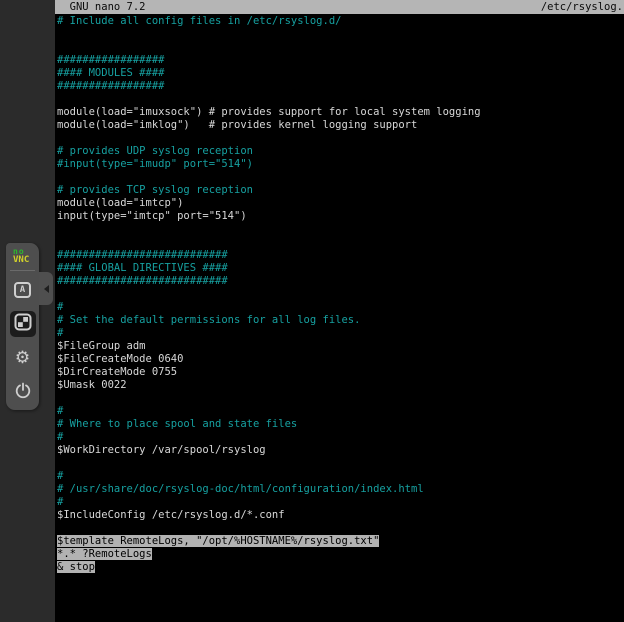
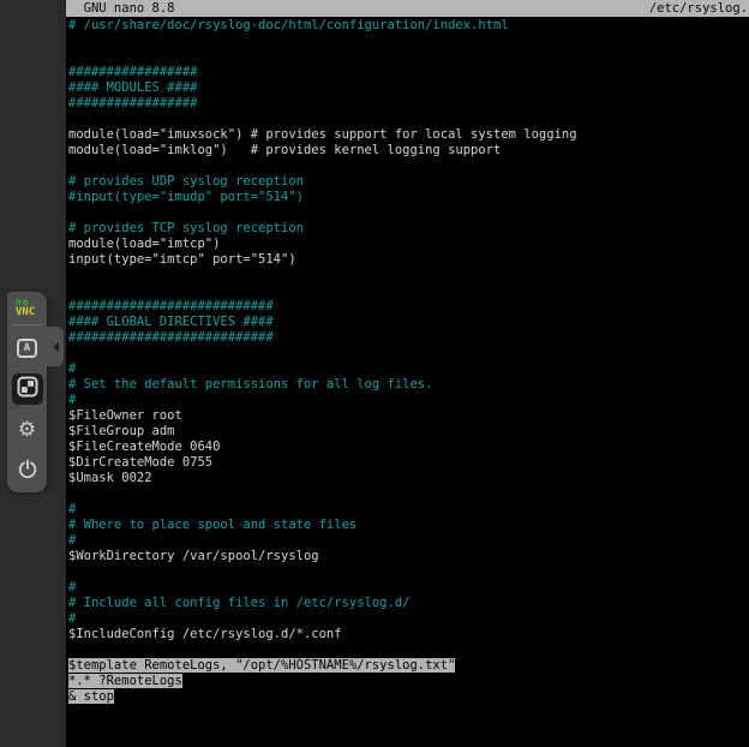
  no
  VNC
  A
  ⚙
- GNU nano 7.2
+ GNU nano 8.8
  /etc/rsyslog.
- # Include all config files in /etc/rsyslog.d/
+ # /usr/share/doc/rsyslog-doc/html/configuration/index.html
  #################
  #### MODULES ####
  #################
  module(load="imuxsock") # provides support for local system logging
  module(load="imklog") # provides kernel logging support
  # provides UDP syslog reception
  #input(type="imudp" port="514")
  # provides TCP syslog reception
  module(load="imtcp")
  input(type="imtcp" port="514")
  ###########################
  #### GLOBAL DIRECTIVES ####
  ###########################
  #
  # Set the default permissions for all log files.
  #
+ $FileOwner root
  $FileGroup adm
  $FileCreateMode 0640
  $DirCreateMode 0755
  $Umask 0022
  #
  # Where to place spool and state files
  #
  $WorkDirectory /var/spool/rsyslog
  #
- # /usr/share/doc/rsyslog-doc/html/configuration/index.html
+ # Include all config files in /etc/rsyslog.d/
  #
  $IncludeConfig /etc/rsyslog.d/*.conf
  $template RemoteLogs, "/opt/%HOSTNAME%/rsyslog.txt"
  *.* ?RemoteLogs
  & stop
